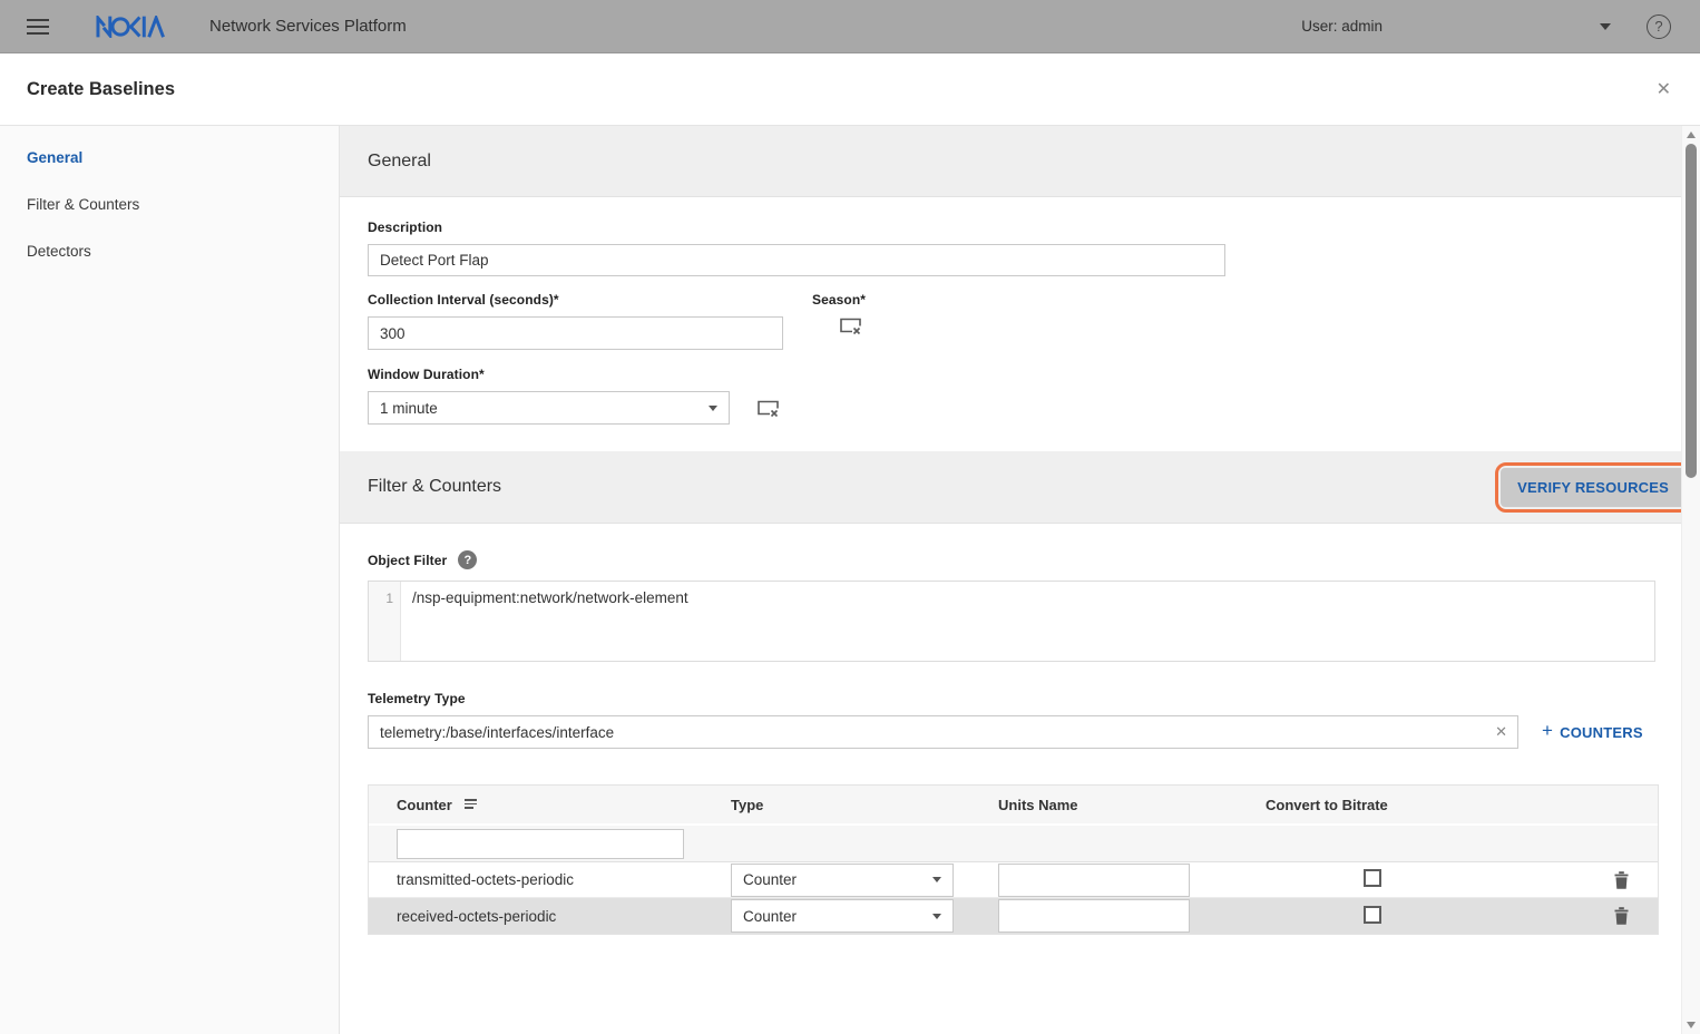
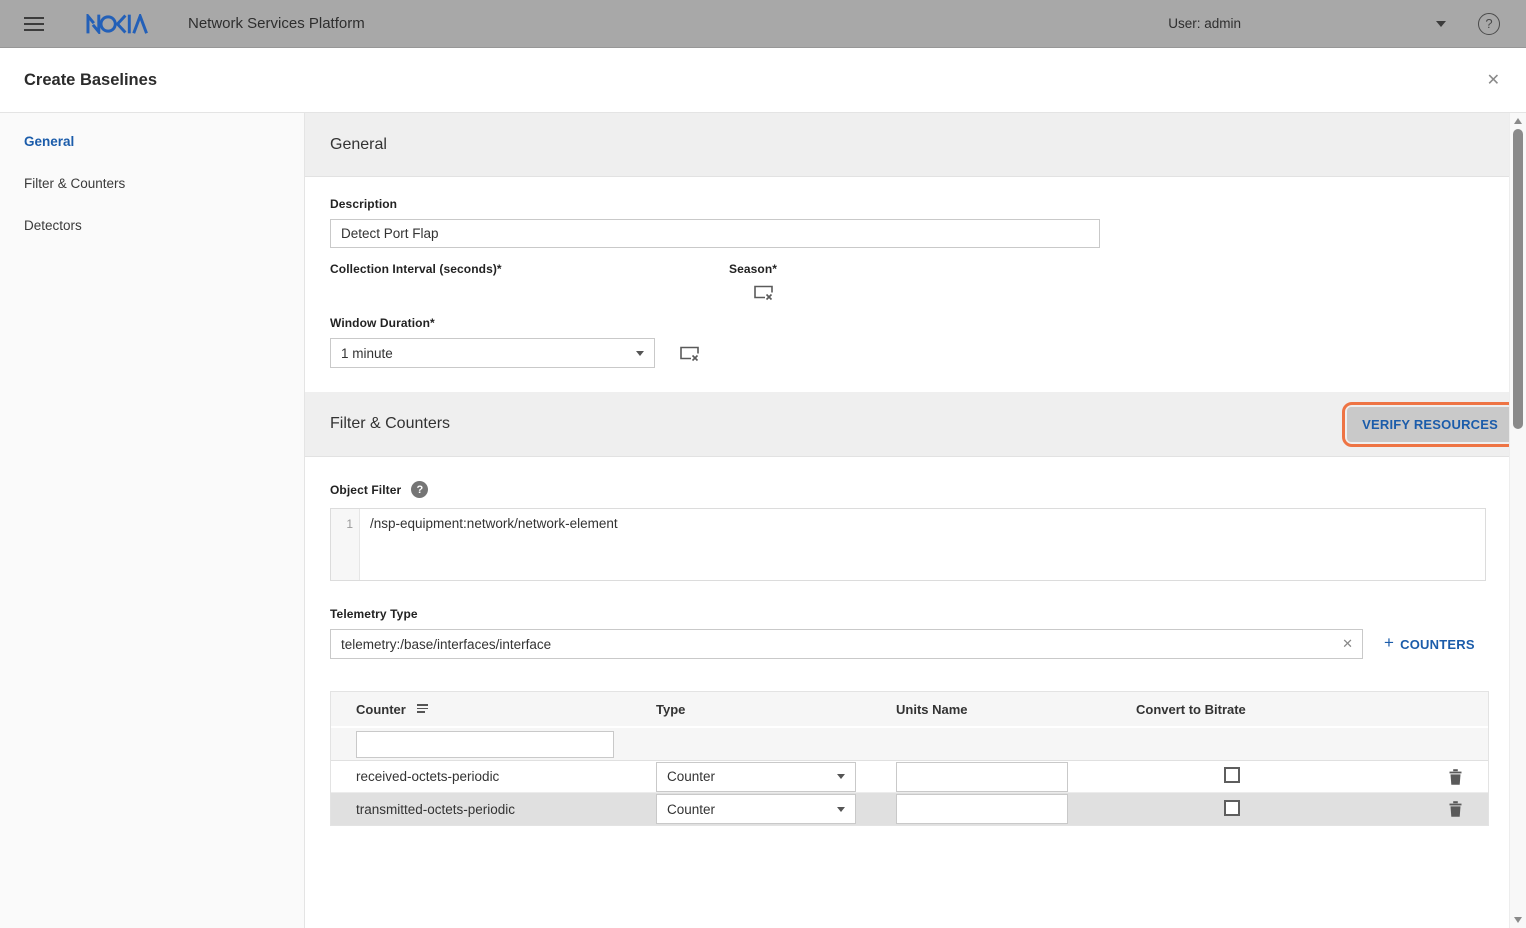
  Network Services Platform
  User: admin
  ?
  Create Baselines
  ✕
  General
  Filter & Counters
  Detectors
  General
  Description
  Detect Port Flap
  Collection Interval (seconds)*
- 300
  Season*
  Window Duration*
  1 minute
  Filter & Counters
  VERIFY RESOURCES
  Object Filter
  ?
  1
  /nsp-equipment:network/network-element
  Telemetry Type
  telemetry:/base/interfaces/interface
  ✕
  +
  COUNTERS
  Counter
  Type
  Units Name
  Convert to Bitrate
- transmitted-octets-periodic
+ received-octets-periodic
  Counter
- received-octets-periodic
+ transmitted-octets-periodic
  Counter
